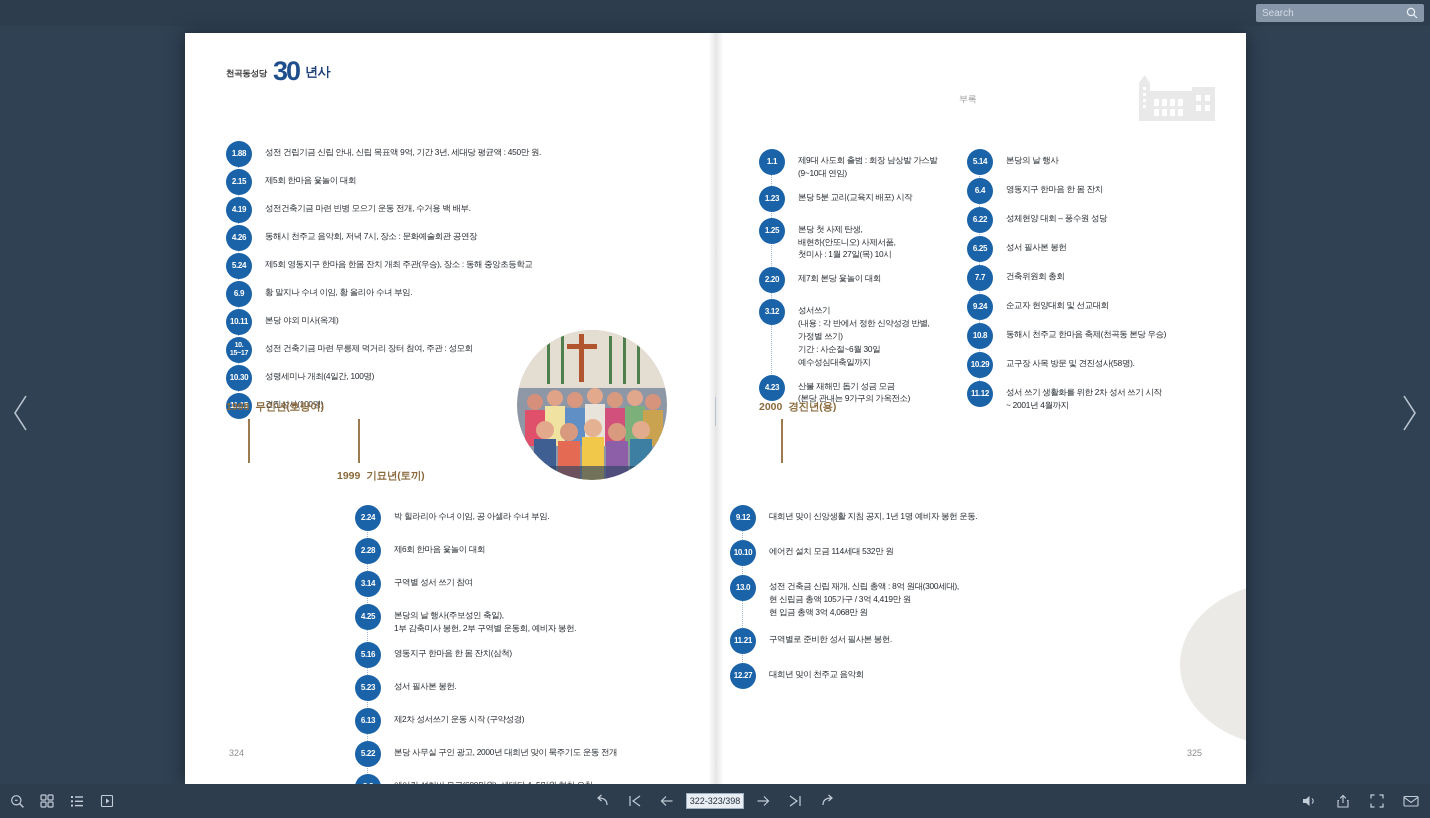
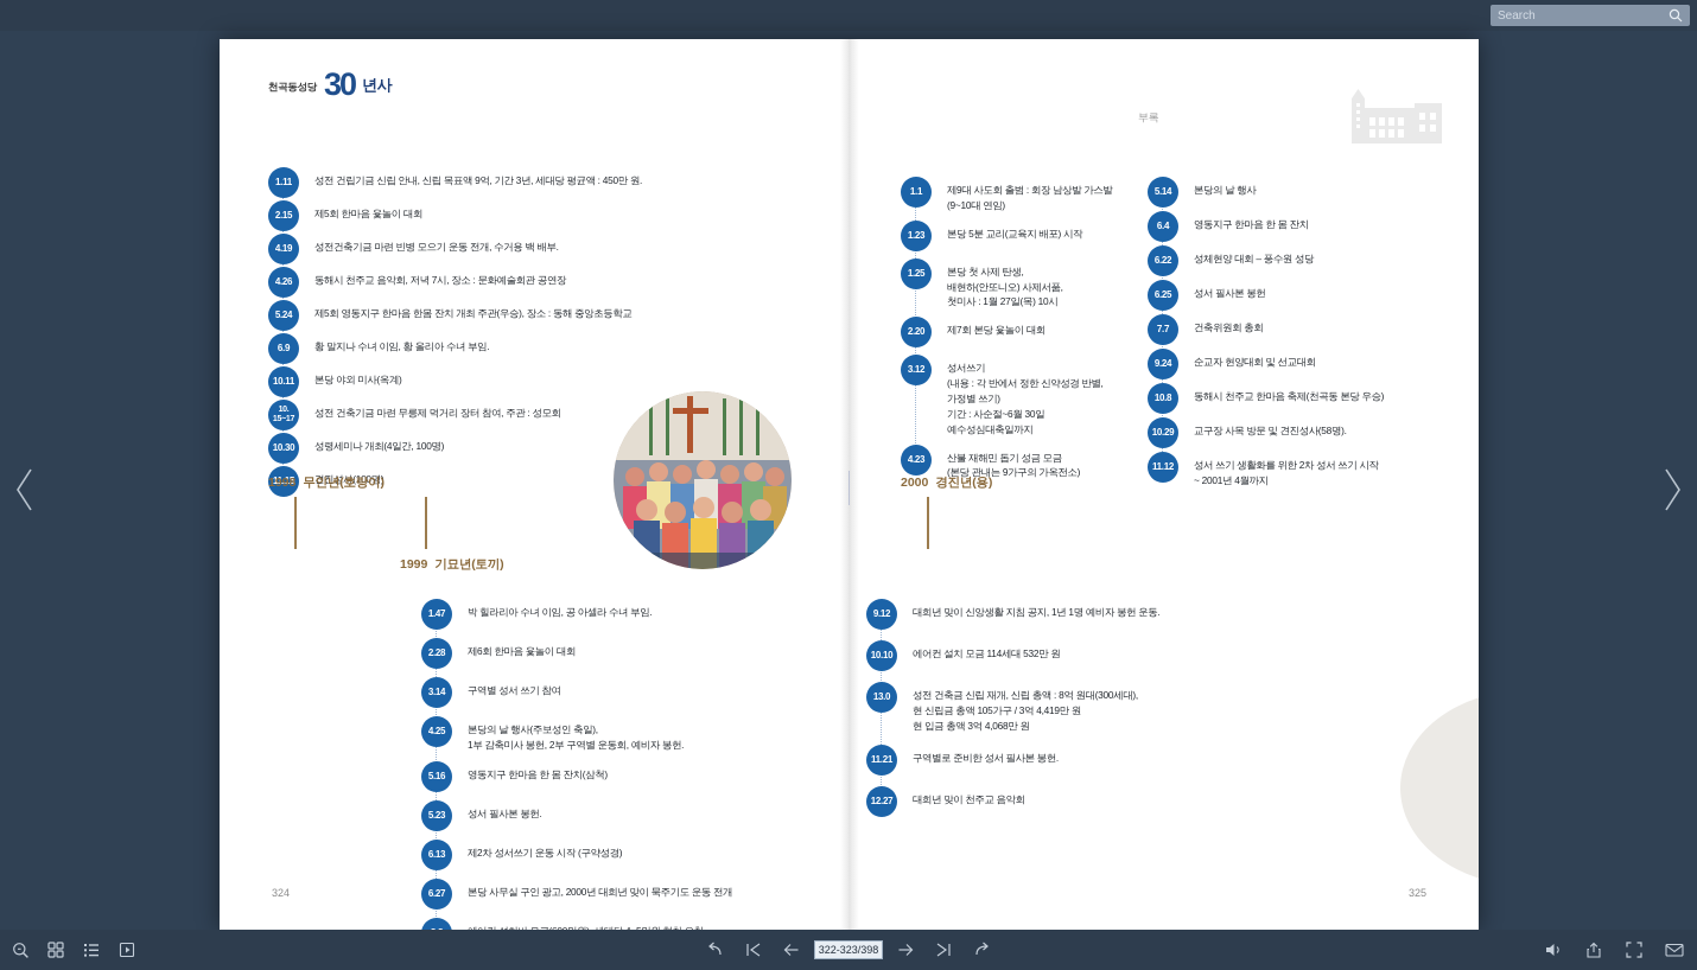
  Search
  천곡동성당
  30
  년사
- 1.88
+ 1.11
  성전 건립기금 신립 안내, 신립 목표액 9억, 기간 3년, 세대당 평균액 : 450만 원.
  2.15
  제5회 한마음 윷놀이 대회
  4.19
  성전건축기금 마련 빈병 모으기 운동 전개, 수거용 백 배부.
  4.26
  동해시 천주교 음악회, 저녁 7시, 장소 : 문화예술회관 공연장
  5.24
  제5회 영동지구 한마음 한몸 잔치 개최 주관(우승), 장소 : 동해 중앙초등학교
  6.9
  황 말지나 수녀 이임, 황 올리아 수녀 부임.
  10.11
  본당 야외 미사(옥계)
  성전 건축기금 마련 무릉제 먹거리 장터 참여, 주관 : 성모회
  10.30
  성령세미나 개최(4일간, 100명)
  11.15
  견진성사(100명)
  1998 무인년(호랑이)
  1999 기묘년(토끼)
- 2.24
+ 1.47
  박 힐라리아 수녀 이임, 공 아셀라 수녀 부임.
  2.28
  제6회 한마음 윷놀이 대회
  3.14
  구역별 성서 쓰기 참여
  4.25
  본당의 날 행사(주보성인 축일),
  1부 감축미사 봉헌, 2부 구역별 운동회, 예비자 봉헌.
  5.16
  영동지구 한마음 한 몸 잔치(삼척)
  5.23
  성서 필사본 봉헌.
  6.13
  제2차 성서쓰기 운동 시작 (구약성경)
- 5.22
+ 6.27
  본당 사무실 구인 광고, 2000년 대희년 맞이 묵주기도 운동 전개
  324
  부록
  1.1
  제9대 사도회 출범 : 회장 남상발 가스발
  (9~10대 연임)
  1.23
  본당 5분 교리(교육지 배포) 시작
  1.25
  본당 첫 사제 탄생,
  배현하(안또니오) 사제서품,
  첫미사 : 1월 27일(목) 10시
  2.20
  제7회 본당 윷놀이 대회
  3.12
  성서쓰기
  (내용 : 각 반에서 정한 신약성경 반별,
  가정별 쓰기)
  기간 : 사순절~6월 30일
  예수성심대축일까지
  4.23
  산불 재해민 돕기 성금 모금
  (본당 관내는 9가구의 가옥전소)
  5.14
  본당의 날 행사
  6.4
  영동지구 한마음 한 몸 잔치
  6.22
  성체현양 대회 – 풍수원 성당
  6.25
  성서 필사본 봉헌
  7.7
  건축위원회 총회
  9.24
  순교자 현양대회 및 선교대회
  10.8
  동해시 천주교 한마음 축제(천곡동 본당 우승)
  10.29
  교구장 사목 방문 및 견진성사(58명).
  11.12
  성서 쓰기 생활화를 위한 2차 성서 쓰기 시작
  ~ 2001년 4월까지
  2000 경진년(용)
  9.12
  대희년 맞이 신앙생활 지침 공지, 1년 1명 예비자 봉헌 운동.
  10.10
  에어컨 설치 모금 114세대 532만 원
  13.0
  성전 건축금 신립 재개, 신립 총액 : 8억 원대(300세대),
  현 신립금 총액 105가구 / 3억 4,419만 원
  현 입금 총액 3억 4,068만 원
  11.21
  구역별로 준비한 성서 필사본 봉헌.
  12.27
  대희년 맞이 천주교 음악회
  325
  322-323/398
